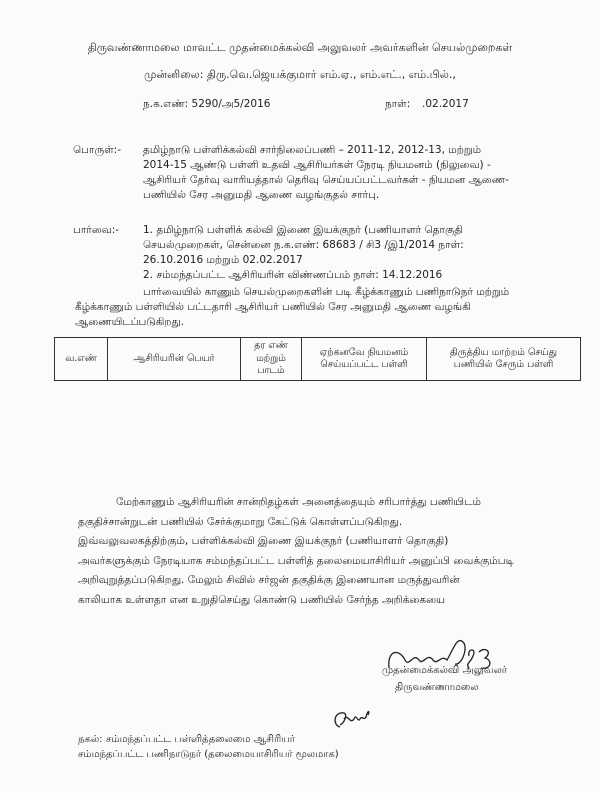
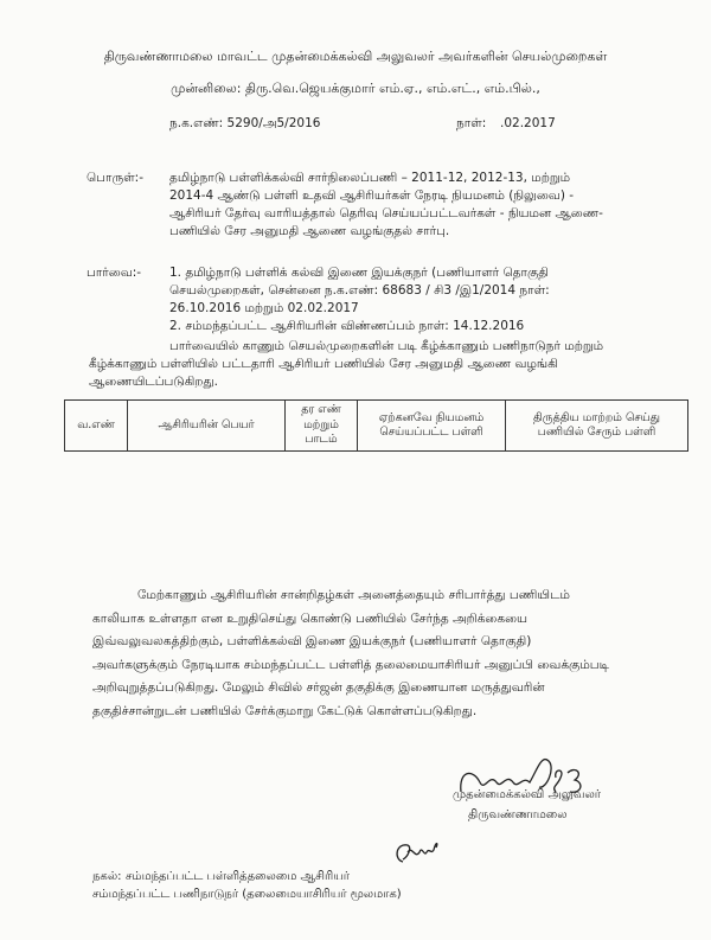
  திருவண்ணாமலை மாவட்ட முதன்மைக்கல்வி அலுவலர் அவர்களின் செயல்முறைகள்
  முன்னிலை: திரு.வெ.ஜெயக்குமார் எம்.ஏ., எம்.எட்., எம்.பில்.,
  ந.க.எண்: 5290/அ5/2016
  நாள்:
  .02.2017
  பொருள்:-
  தமிழ்நாடு பள்ளிக்கல்வி சார்நிலைப்பணி – 2011-12, 2012-13, மற்றும்
- 2014-15 ஆண்டு பள்ளி உதவி ஆசிரியர்கள் நேரடி நியமனம் (நிலுவை) -
+ 2014-4 ஆண்டு பள்ளி உதவி ஆசிரியர்கள் நேரடி நியமனம் (நிலுவை) -
  ஆசிரியர் தேர்வு வாரியத்தால் தெரிவு செய்யப்பட்டவர்கள் - நியமன ஆணை-
  பணியில் சேர அனுமதி ஆணை வழங்குதல் சார்பு.
  பார்வை:-
  1. தமிழ்நாடு பள்ளிக் கல்வி இணை இயக்குநர் (பணியாளர் தொகுதி
  செயல்முறைகள், சென்னை ந.க.எண்: 68683 / சி3 /இ1/2014 நாள்:
  26.10.2016 மற்றும் 02.02.2017
  2. சம்மந்தப்பட்ட ஆசிரியரின் விண்ணப்பம் நாள்: 14.12.2016
  பார்வையில் காணும் செயல்முறைகளின் படி கீழ்க்காணும் பணிநாடுநர் மற்றும்
  கீழ்க்காணும் பள்ளியில் பட்டதாரி ஆசிரியர் பணியில் சேர அனுமதி ஆணை வழங்கி
  ஆணையிடப்படுகிறது.
  வ.எண்	ஆசிரியரின் பெயர்	தர எண் மற்றும் பாடம்	ஏற்கனவே நியமனம் செய்யப்பட்ட பள்ளி	திருத்திய மாற்றம் செய்து பணியில் சேரும் பள்ளி
  மேற்காணும் ஆசிரியரின் சான்றிதழ்கள் அனைத்தையும் சரிபார்த்து பணியிடம்
- தகுதிச்சான்றுடன் பணியில் சேர்க்குமாறு கேட்டுக் கொள்ளப்படுகிறது.
+ காலியாக உள்ளதா என உறுதிசெய்து கொண்டு பணியில் சேர்ந்த அறிக்கையை
  இவ்வலுவலகத்திற்கும், பள்ளிக்கல்வி இணை இயக்குநர் (பணியாளர் தொகுதி)
  அவர்களுக்கும் நேரடியாக சம்மந்தப்பட்ட பள்ளித் தலைமையாசிரியர் அனுப்பி வைக்கும்படி
  அறிவுறுத்தப்படுகிறது. மேலும் சிவில் சர்ஜன் தகுதிக்கு இணையான மருத்துவரின்
- காலியாக உள்ளதா என உறுதிசெய்து கொண்டு பணியில் சேர்ந்த அறிக்கையை
+ தகுதிச்சான்றுடன் பணியில் சேர்க்குமாறு கேட்டுக் கொள்ளப்படுகிறது.
  முதன்மைக்கல்வி அலுவலர்
  திருவண்ணாமலை
  நகல்:
  சம்மந்தப்பட்ட பள்ளித்தலைமை ஆசிரியர்
  சம்மந்தப்பட்ட பணிநாடுநர் (தலைமையாசிரியர் மூலமாக)
